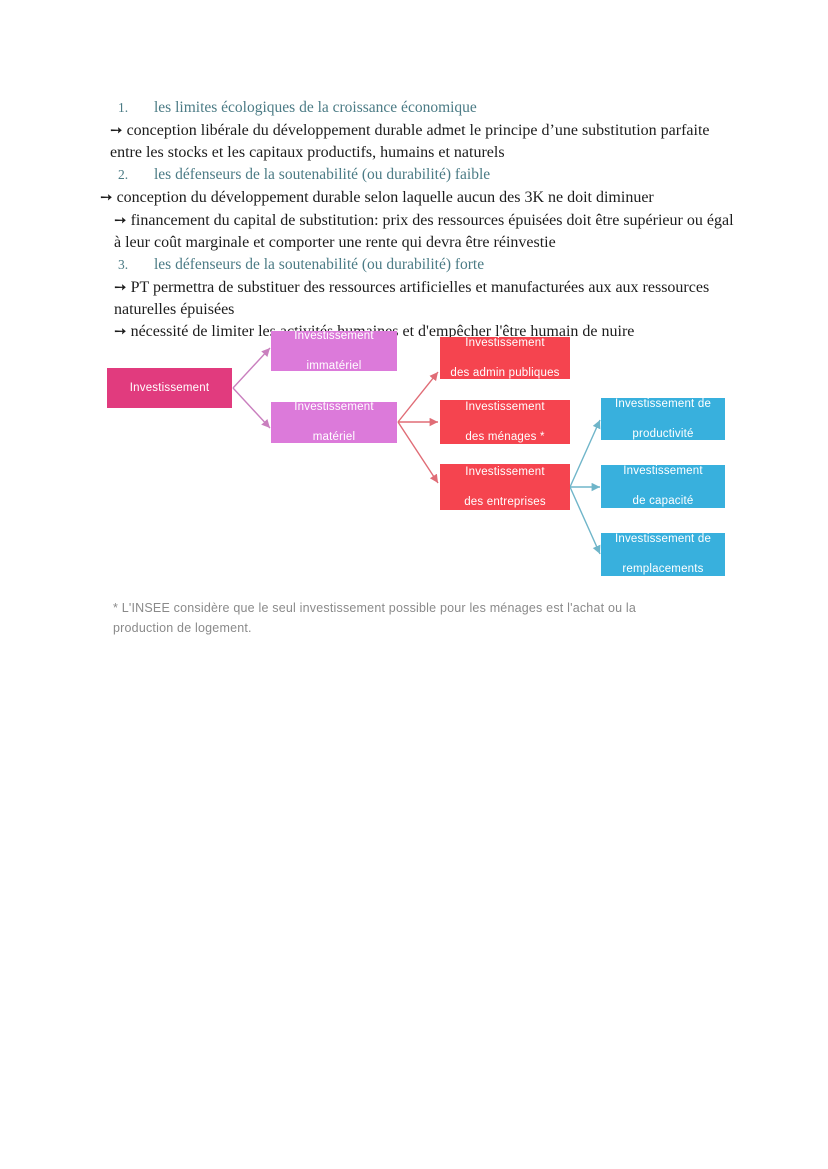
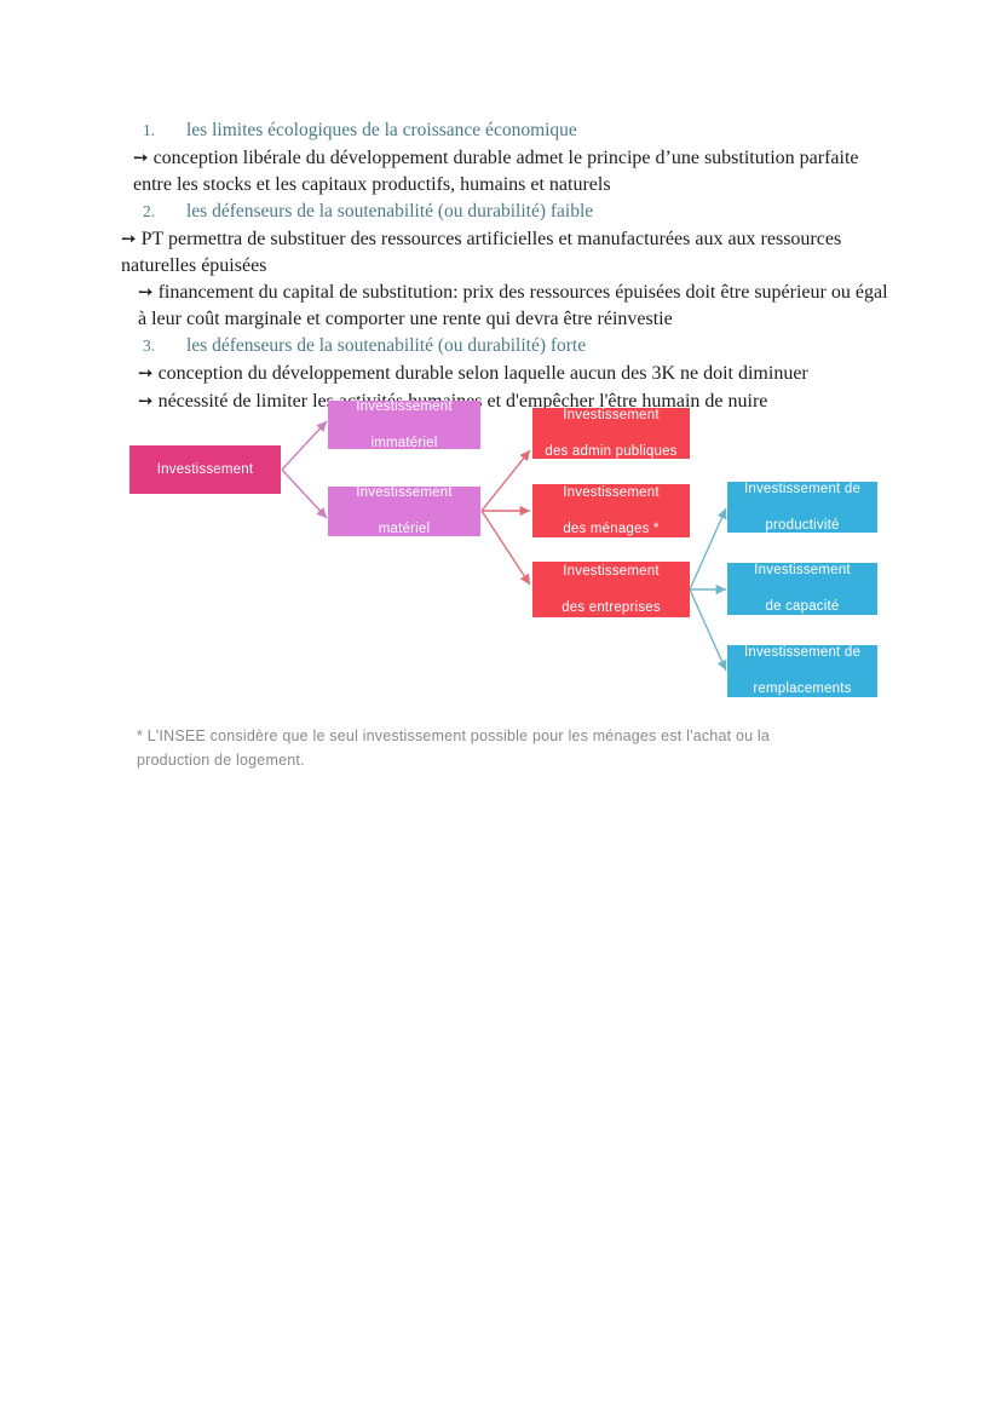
  1.
  les limites écologiques de la croissance économique
  ➙ conception libérale du développement durable admet le principe d’une substitution parfaite entre les stocks et les capitaux productifs, humains et naturels
  2.
  les défenseurs de la soutenabilité (ou durabilité) faible
- ➙ conception du développement durable selon laquelle aucun des 3K ne doit diminuer
+ ➙ PT permettra de substituer des ressources artificielles et manufacturées aux aux ressources naturelles épuisées
  ➙ financement du capital de substitution: prix des ressources épuisées doit être supérieur ou égal à leur coût marginale et comporter une rente qui devra être réinvestie
  3.
  les défenseurs de la soutenabilité (ou durabilité) forte
- ➙ PT permettra de substituer des ressources artificielles et manufacturées aux aux ressources naturelles épuisées
+ ➙ conception du développement durable selon laquelle aucun des 3K ne doit diminuer
  ➙ nécessité de limiter le et d'empêcher l'être humain de nuire
  Investissement
  Investissement
  immatériel
  Investissement
  matériel
  Investissement
  des admin publiques
  Investissement
  des ménages *
  Investissement
  des entreprises
  Investissement de
  productivité
  Investissement
  de capacité
  Investissement de
  remplacements
  * L'INSEE considère que le seul investissement possible pour les ménages est l'achat ou la production de logement.
